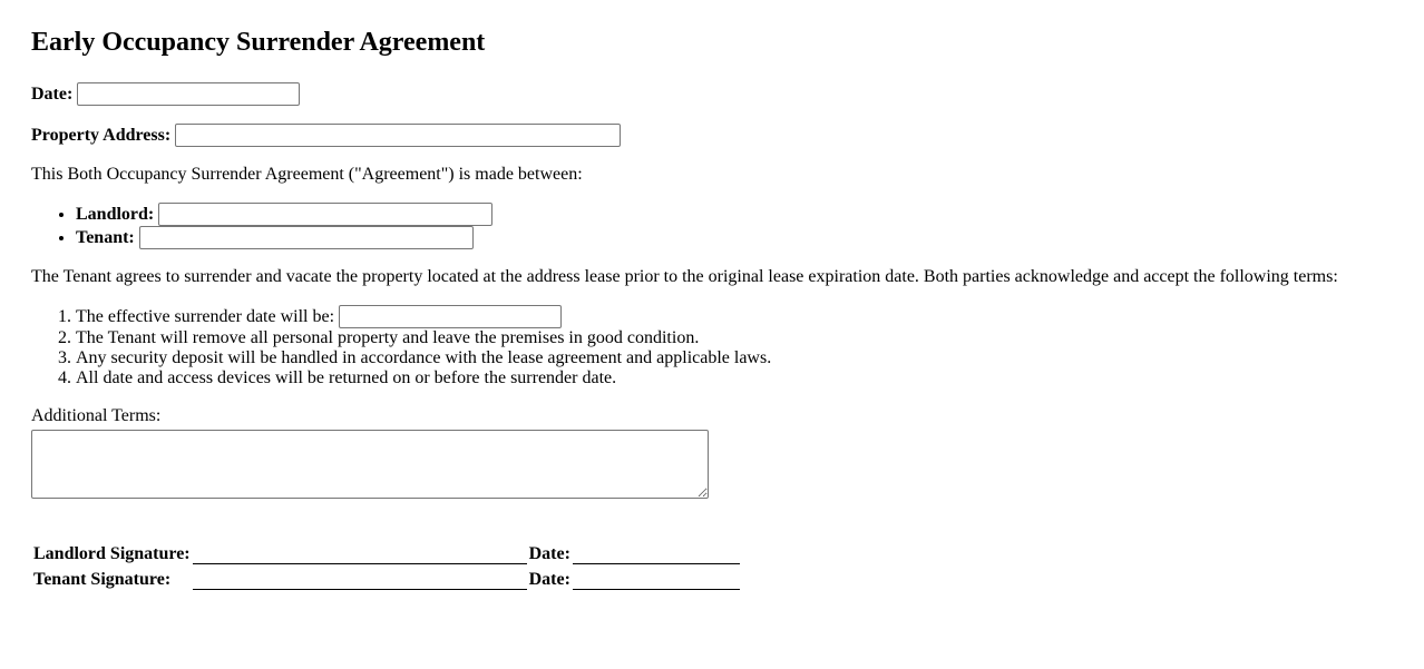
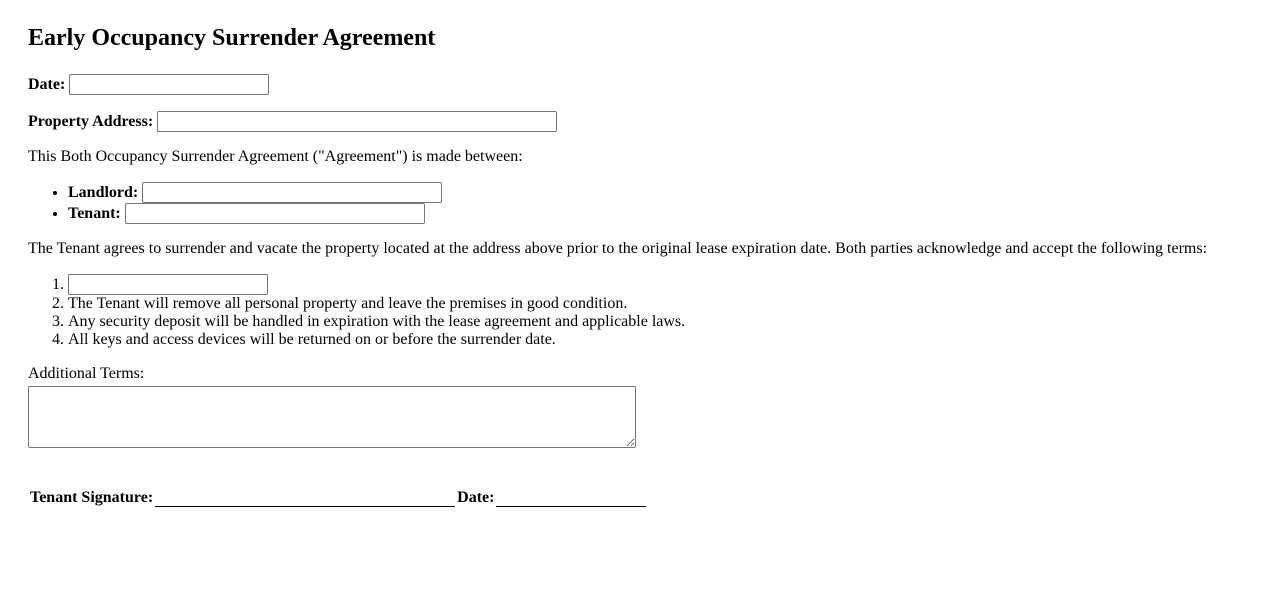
  Early Occupancy Surrender Agreement
  Date:
  Property Address:
  This Both Occupancy Surrender Agreement ("Agreement") is made between:
  Landlord:
  Tenant:
- The Tenant agrees to surrender and vacate the property located at the address lease prior to the original lease expiration date. Both parties acknowledge and accept the following terms:
+ The Tenant agrees to surrender and vacate the property located at the address above prior to the original lease expiration date. Both parties acknowledge and accept the following terms:
- The effective surrender date will be:
  The Tenant will remove all personal property and leave the premises in good condition.
- Any security deposit will be handled in accordance with the lease agreement and applicable laws.
+ Any security deposit will be handled in expiration with the lease agreement and applicable laws.
- All date and access devices will be returned on or before the surrender date.
+ All keys and access devices will be returned on or before the surrender date.
  Additional Terms:
- Landlord Signature:		Date:
  Tenant Signature:		Date:
